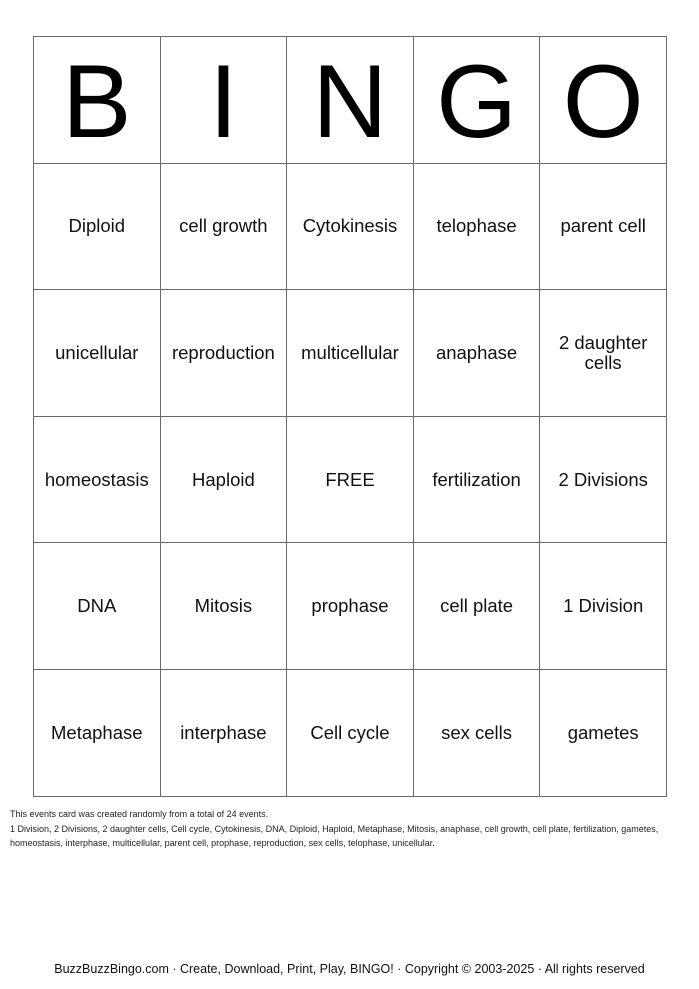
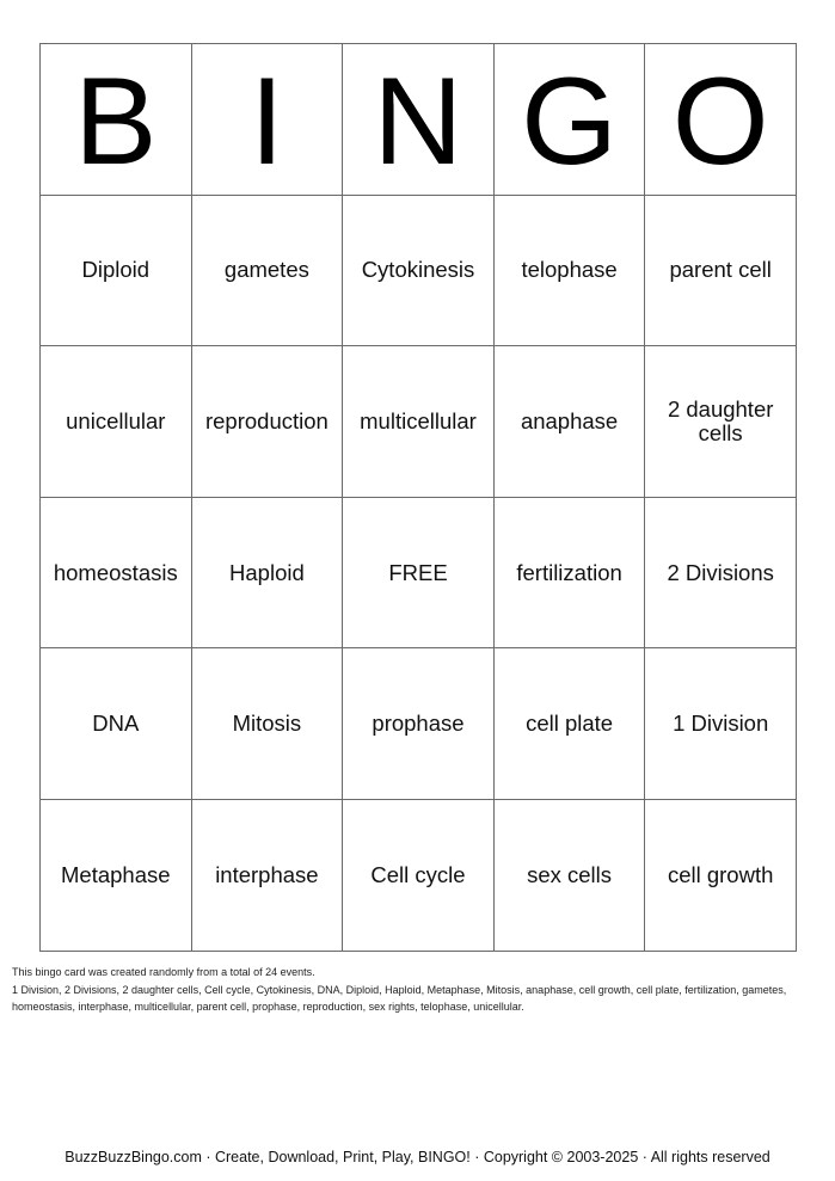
  B	I	N	G	O
- Diploid	cell growth	Cytokinesis	telophase	parent cell
+ Diploid	gametes	Cytokinesis	telophase	parent cell
  unicellular	reproduction	multicellular	anaphase	2 daughter cells
  homeostasis	Haploid	FREE	fertilization	2 Divisions
  DNA	Mitosis	prophase	cell plate	1 Division
- Metaphase	interphase	Cell cycle	sex cells	gametes
+ Metaphase	interphase	Cell cycle	sex cells	cell growth
- This events card was created randomly from a total of 24 events.
+ This bingo card was created randomly from a total of 24 events.
- 1 Division, 2 Divisions, 2 daughter cells, Cell cycle, Cytokinesis, DNA, Diploid, Haploid, Metaphase, Mitosis, anaphase, cell growth, cell plate, fertilization, gametes, homeostasis, interphase, multicellular, parent cell, prophase, reproduction, sex cells, telophase, unicellular.
+ 1 Division, 2 Divisions, 2 daughter cells, Cell cycle, Cytokinesis, DNA, Diploid, Haploid, Metaphase, Mitosis, anaphase, cell growth, cell plate, fertilization, gametes, homeostasis, interphase, multicellular, parent cell, prophase, reproduction, sex rights, telophase, unicellular.
  BuzzBuzzBingo.com · Create, Download, Print, Play, BINGO! · Copyright © 2003-2025 · All rights reserved
